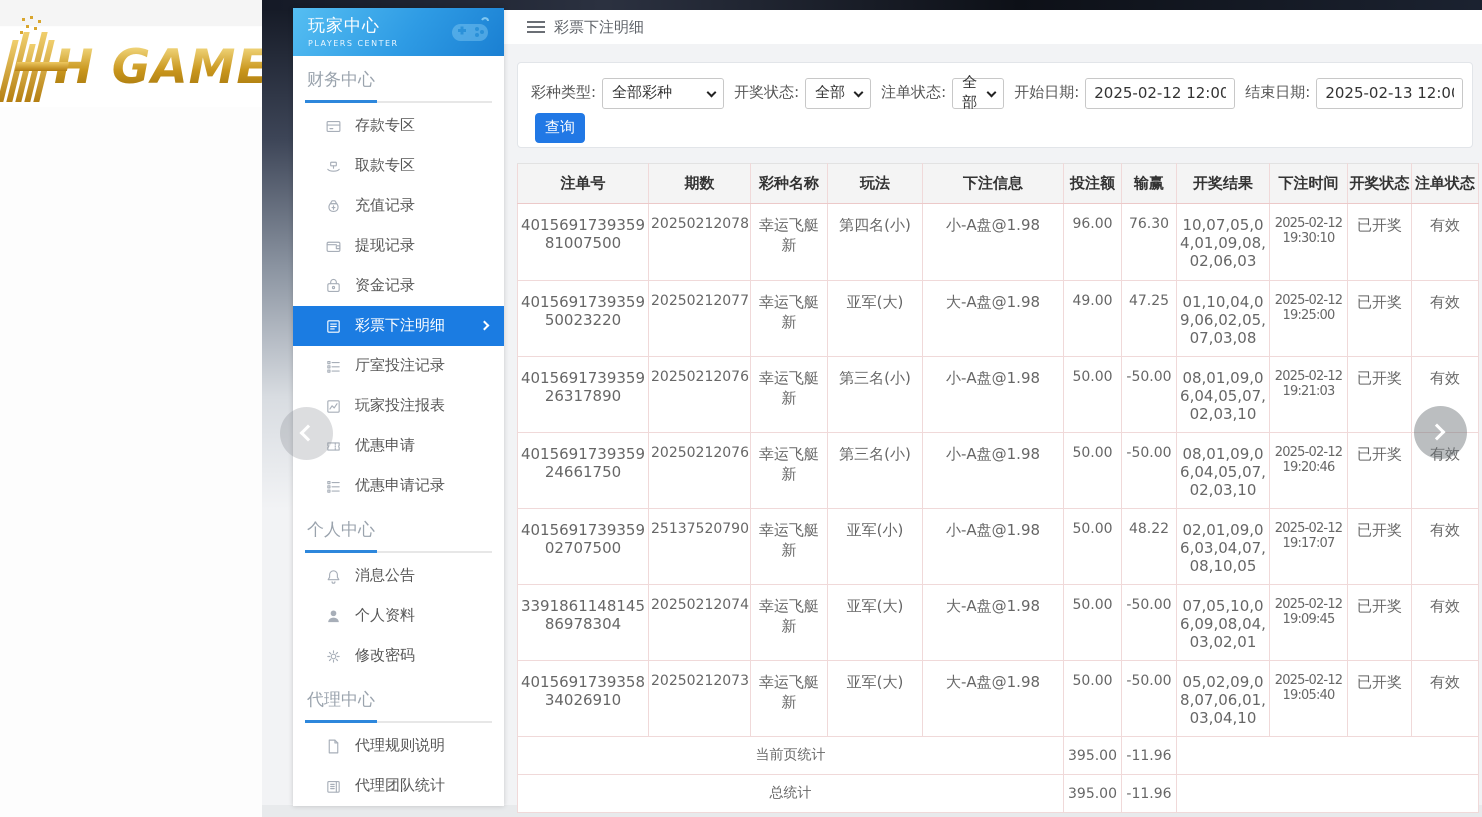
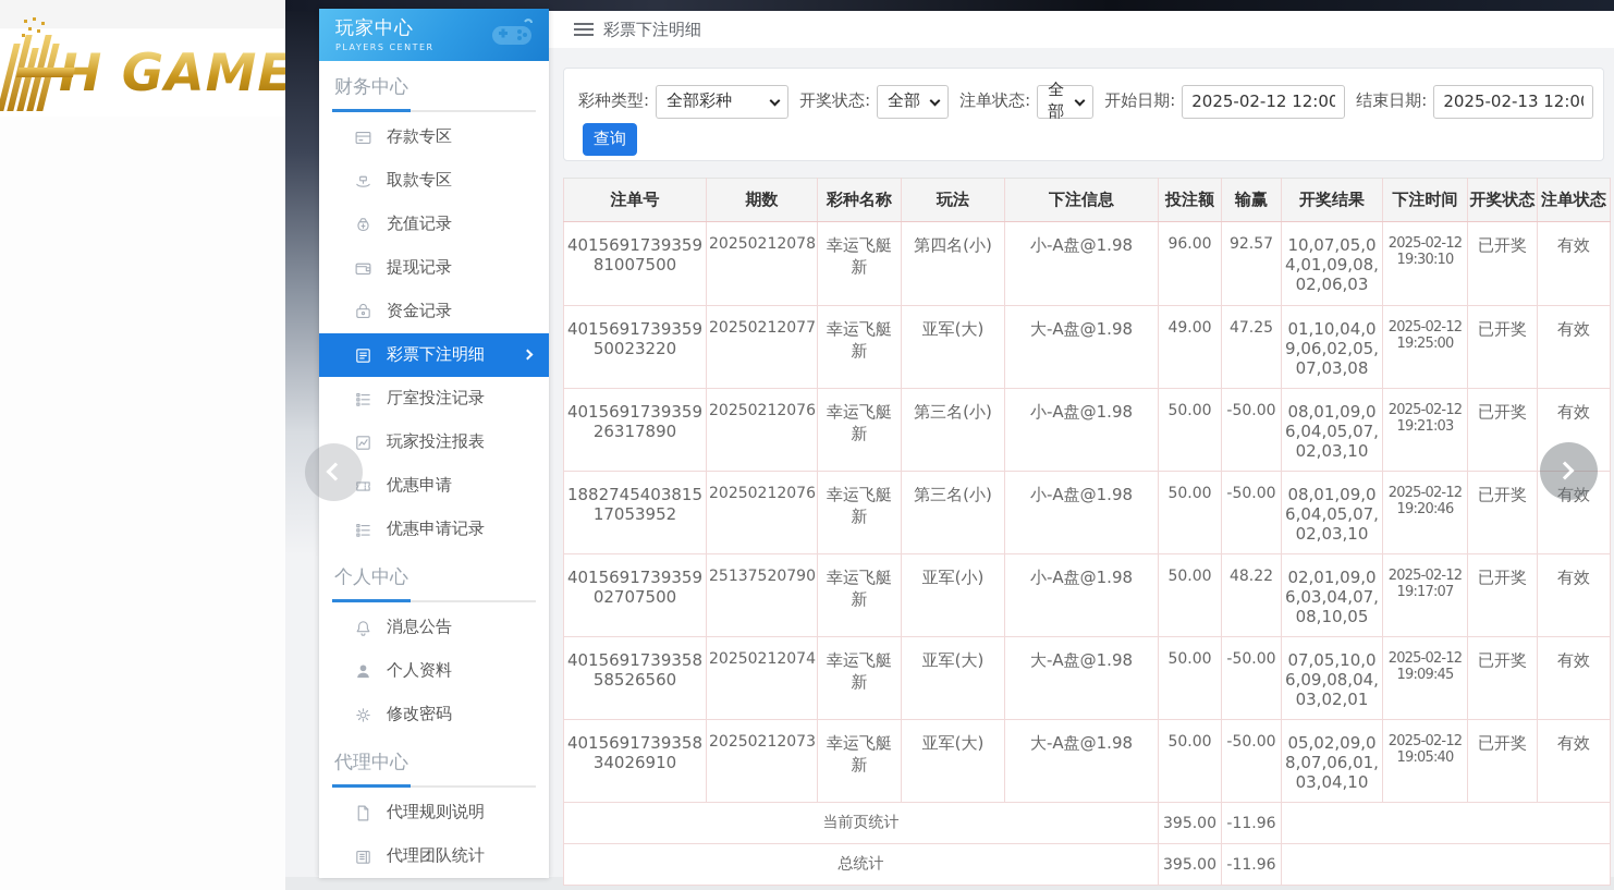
  H GAME
  玩家中心
  PLAYERS CENTER
  财务中心
  存款专区
  取款专区
  充值记录
  提现记录
  资金记录
  彩票下注明细
  厅室投注记录
  玩家投注报表
  优惠申请
  优惠申请记录
  个人中心
  消息公告
  个人资料
  修改密码
  代理中心
  代理规则说明
  代理团队统计
  彩票下注明细
  彩种类型:
  全部彩种
  开奖状态:
  全部
  注单状态:
  全部
  开始日期:
  2025-02-12 12:00
  结束日期:
  2025-02-13 12:0
  查询
  注单号	期数	彩种名称	玩法	下注信息	投注额	输赢	开奖结果	下注时间	开奖状态	注单状态
- 401569173935981007500	20250212078	幸运飞艇新	第四名(小)	小-A盘@1.98	96.00	76.30	10,07,05,04,01,09,08,02,06,03	2025-02-12 19:30:10	已开奖	有效
+ 401569173935981007500	20250212078	幸运飞艇新	第四名(小)	小-A盘@1.98	96.00	92.57	10,07,05,04,01,09,08,02,06,03	2025-02-12 19:30:10	已开奖	有效
  401569173935950023220	20250212077	幸运飞艇新	亚军(大)	大-A盘@1.98	49.00	47.25	01,10,04,09,06,02,05,07,03,08	2025-02-12 19:25:00	已开奖	有效
  401569173935926317890	20250212076	幸运飞艇新	第三名(小)	小-A盘@1.98	50.00	-50.00	08,01,09,06,04,05,07,02,03,10	2025-02-12 19:21:03	已开奖	有效
- 401569173935924661750	20250212076	幸运飞艇新	第三名(小)	小-A盘@1.98	50.00	-50.00	08,01,09,06,04,05,07,02,03,10	2025-02-12 19:20:46	已开奖	有效
+ 188274540381517053952	20250212076	幸运飞艇新	第三名(小)	小-A盘@1.98	50.00	-50.00	08,01,09,06,04,05,07,02,03,10	2025-02-12 19:20:46	已开奖	有效
  401569173935902707500	25137520790	幸运飞艇新	亚军(小)	小-A盘@1.98	50.00	48.22	02,01,09,06,03,04,07,08,10,05	2025-02-12 19:17:07	已开奖	有效
- 339186114814586978304	20250212074	幸运飞艇新	亚军(大)	大-A盘@1.98	50.00	-50.00	07,05,10,06,09,08,04,03,02,01	2025-02-12 19:09:45	已开奖	有效
+ 401569173935858526560	20250212074	幸运飞艇新	亚军(大)	大-A盘@1.98	50.00	-50.00	07,05,10,06,09,08,04,03,02,01	2025-02-12 19:09:45	已开奖	有效
  401569173935834026910	20250212073	幸运飞艇新	亚军(大)	大-A盘@1.98	50.00	-50.00	05,02,09,08,07,06,01,03,04,10	2025-02-12 19:05:40	已开奖	有效
  当前页统计	395.00	-11.96
  总统计	395.00	-11.96
